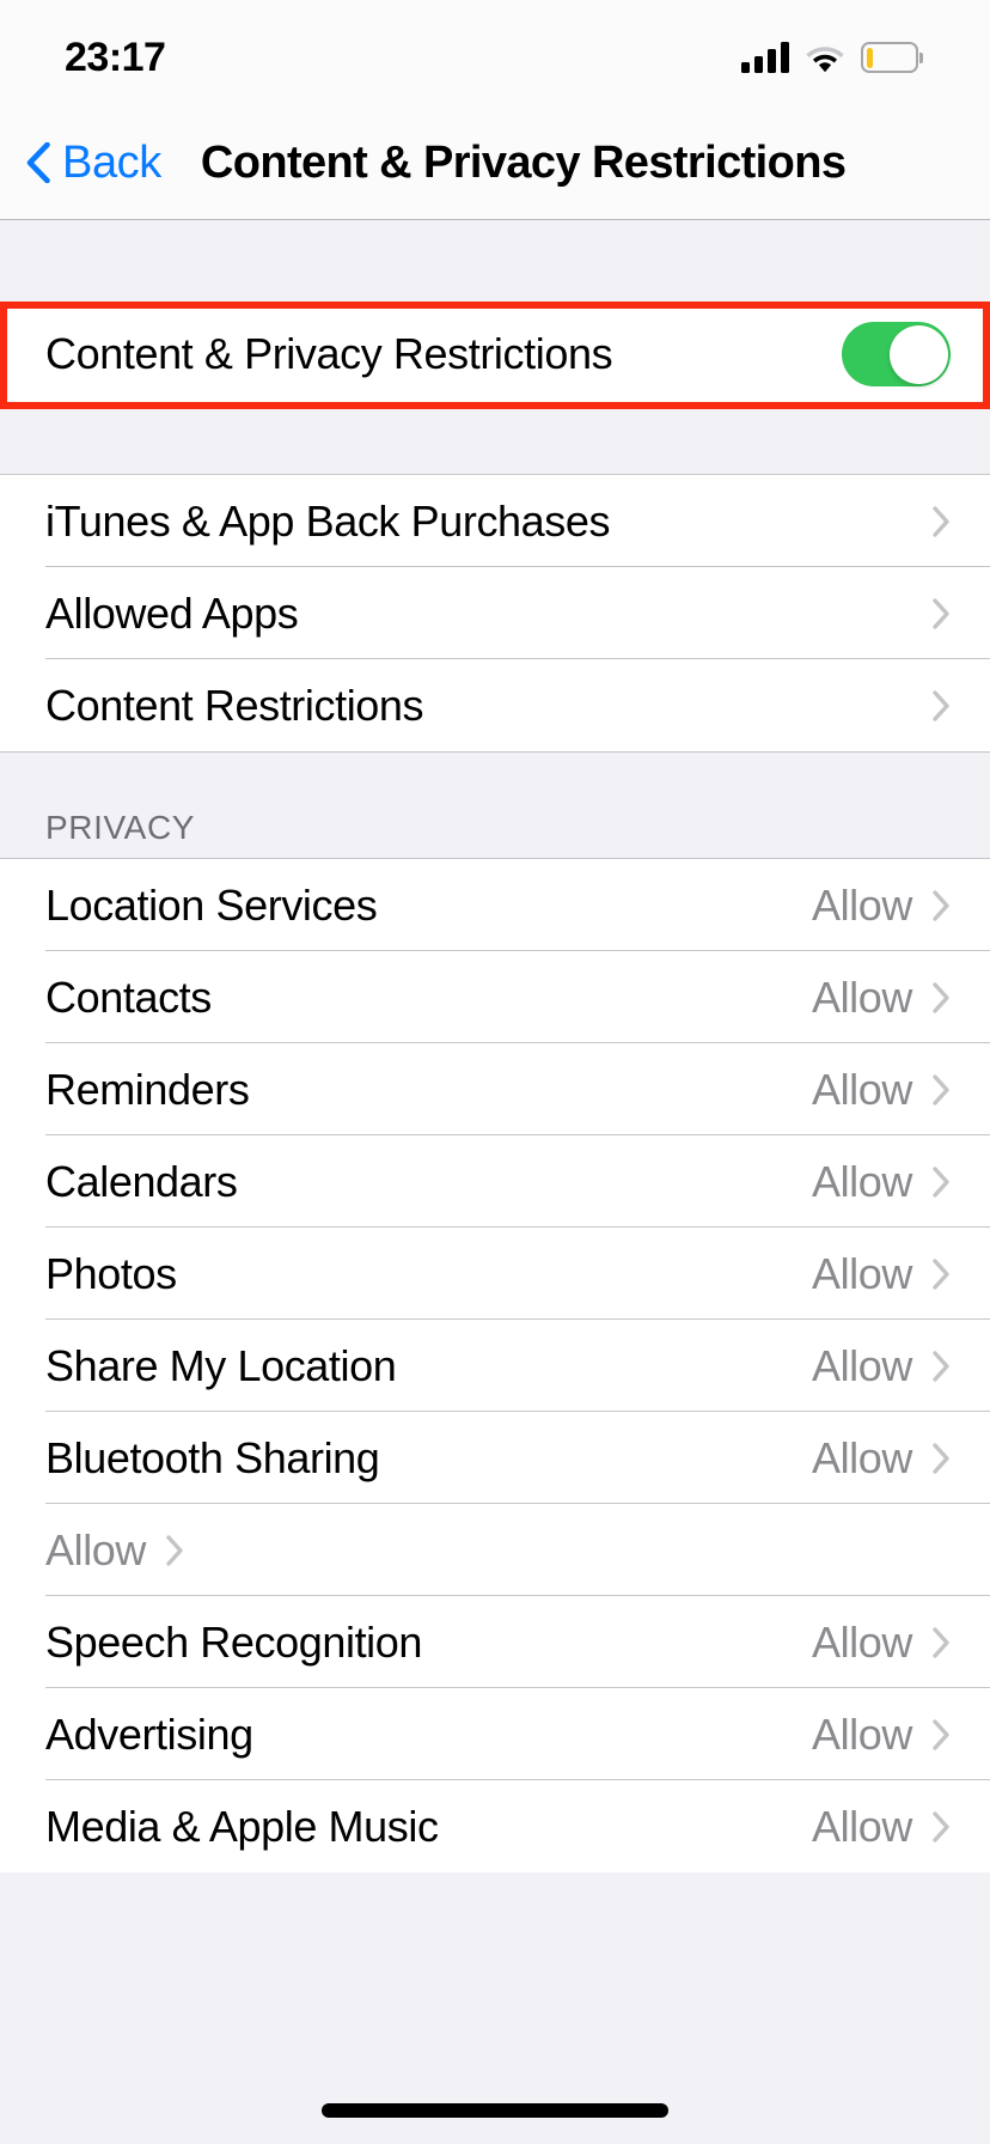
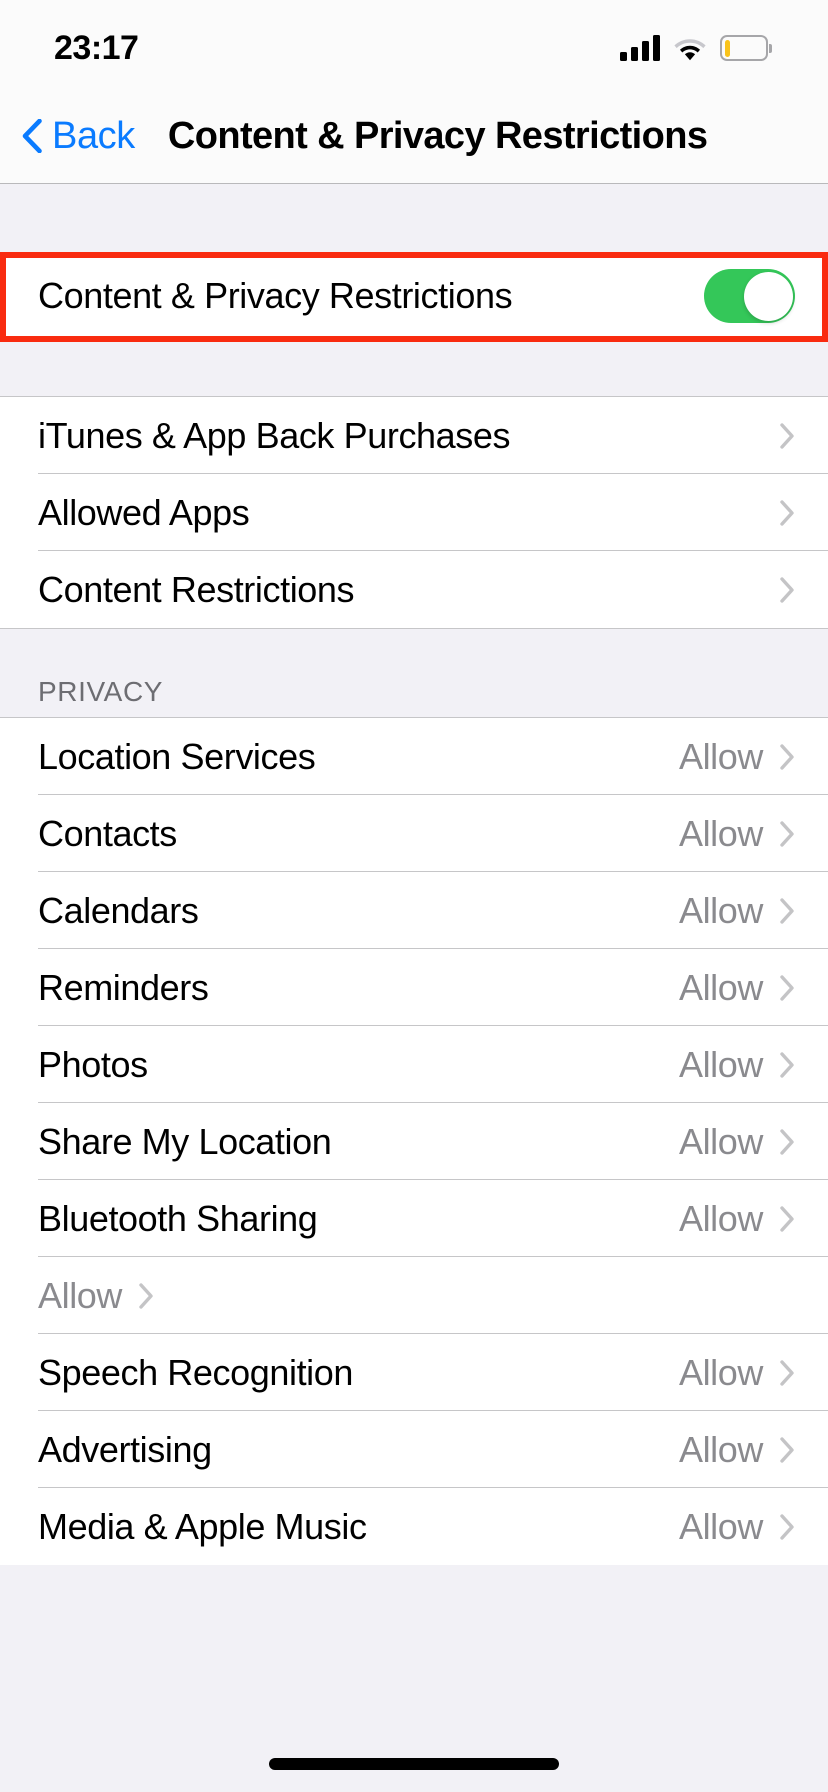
  23:17
  Back
  Content & Privacy Restrictions
  Content & Privacy Restrictions
  iTunes & App Back Purchases
  Allowed Apps
  Content Restrictions
  PRIVACY
  Location Services
  Allow
  Contacts
  Allow
- Reminders
+ Calendars
  Allow
- Calendars
+ Reminders
  Allow
  Photos
  Allow
  Share My Location
  Allow
  Bluetooth Sharing
  Allow
  Allow
  Speech Recognition
  Allow
  Advertising
  Allow
  Media & Apple Music
  Allow
